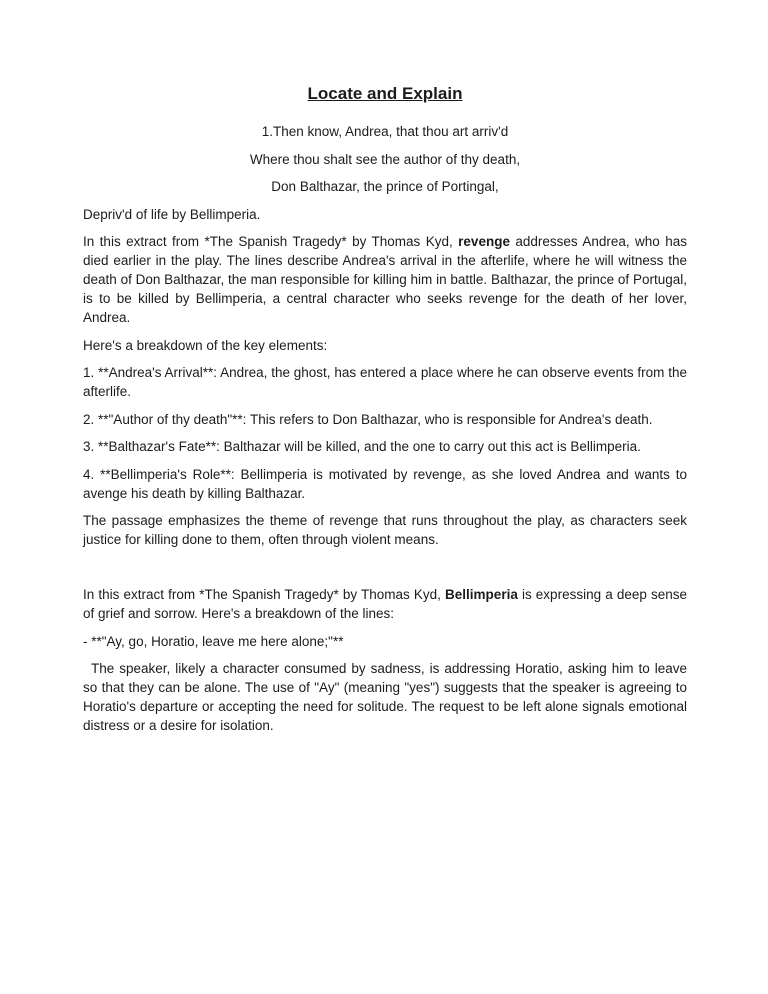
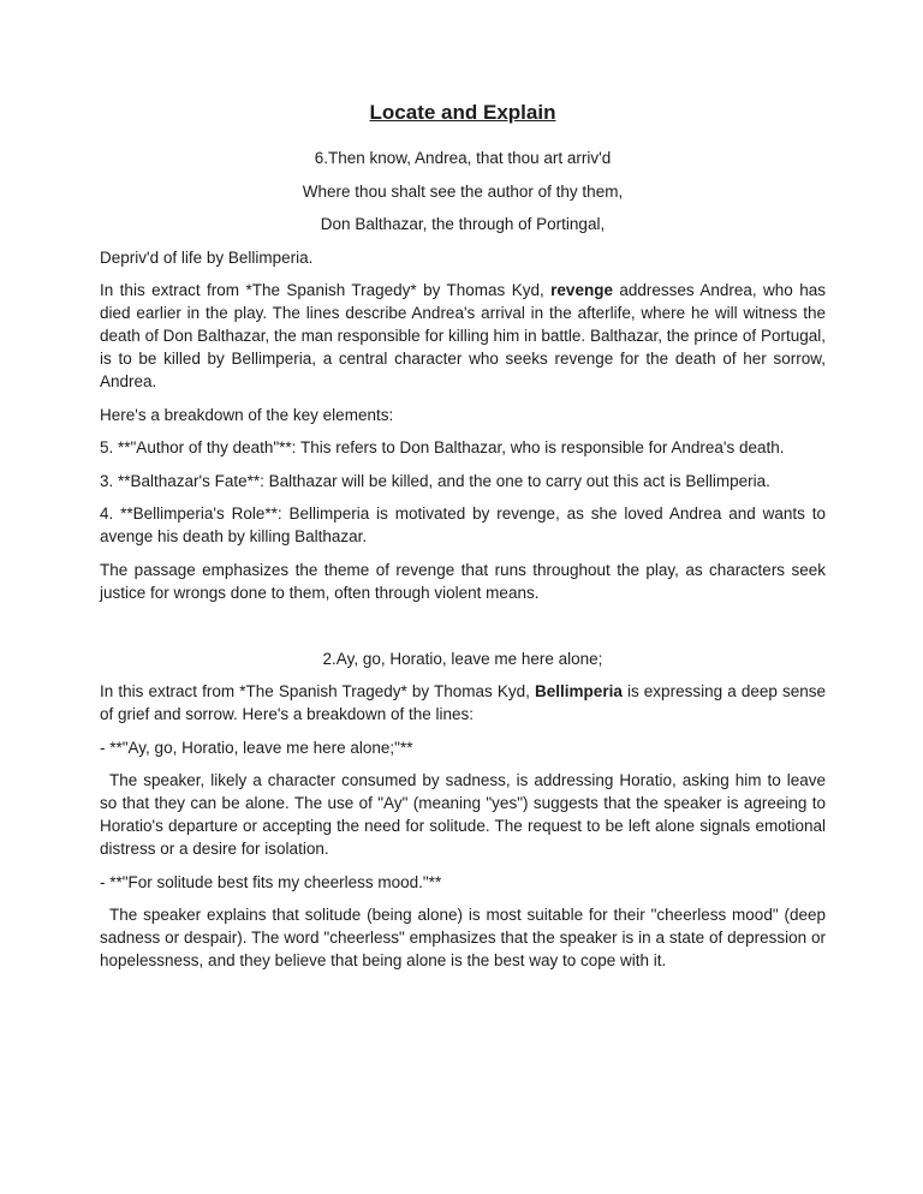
  Locate and Explain
- 1.Then know, Andrea, that thou art arriv'd
+ 6.Then know, Andrea, that thou art arriv'd
- Where thou shalt see the author of thy death,
+ Where thou shalt see the author of thy them,
- Don Balthazar, the prince of Portingal,
+ Don Balthazar, the through of Portingal,
  Depriv'd of life by Bellimperia.
- In this extract from *The Spanish Tragedy* by Thomas Kyd, revenge addresses Andrea, who has died earlier in the play. The lines describe Andrea's arrival in the afterlife, where he will witness the death of Don Balthazar, the man responsible for killing him in battle. Balthazar, the prince of Portugal, is to be killed by Bellimperia, a central character who seeks revenge for the death of her lover, Andrea.
+ In this extract from *The Spanish Tragedy* by Thomas Kyd, revenge addresses Andrea, who has died earlier in the play. The lines describe Andrea's arrival in the afterlife, where he will witness the death of Don Balthazar, the man responsible for killing him in battle. Balthazar, the prince of Portugal, is to be killed by Bellimperia, a central character who seeks revenge for the death of her sorrow, Andrea.
  Here's a breakdown of the key elements:
- 1. **Andrea's Arrival**: Andrea, the ghost, has entered a place where he can observe events from the afterlife.
- 2. **"Author of thy death"**: This refers to Don Balthazar, who is responsible for Andrea's death.
+ 5. **"Author of thy death"**: This refers to Don Balthazar, who is responsible for Andrea's death.
  3. **Balthazar's Fate**: Balthazar will be killed, and the one to carry out this act is Bellimperia.
  4. **Bellimperia's Role**: Bellimperia is motivated by revenge, as she loved Andrea and wants to avenge his death by killing Balthazar.
- The passage emphasizes the theme of revenge that runs throughout the play, as characters seek justice for killing done to them, often through violent means.
+ The passage emphasizes the theme of revenge that runs throughout the play, as characters seek justice for wrongs done to them, often through violent means.
+ 2.Ay, go, Horatio, leave me here alone;
  In this extract from *The Spanish Tragedy* by Thomas Kyd, Bellimperia is expressing a deep sense of grief and sorrow. Here's a breakdown of the lines:
  - **"Ay, go, Horatio, leave me here alone;"**
  The speaker, likely a character consumed by sadness, is addressing Horatio, asking him to leave so that they can be alone. The use of "Ay" (meaning "yes") suggests that the speaker is agreeing to Horatio's departure or accepting the need for solitude. The request to be left alone signals emotional distress or a desire for isolation.
+ - **"For solitude best fits my cheerless mood."**
+ The speaker explains that solitude (being alone) is most suitable for their "cheerless mood" (deep sadness or despair). The word "cheerless" emphasizes that the speaker is in a state of depression or hopelessness, and they believe that being alone is the best way to cope with it.
